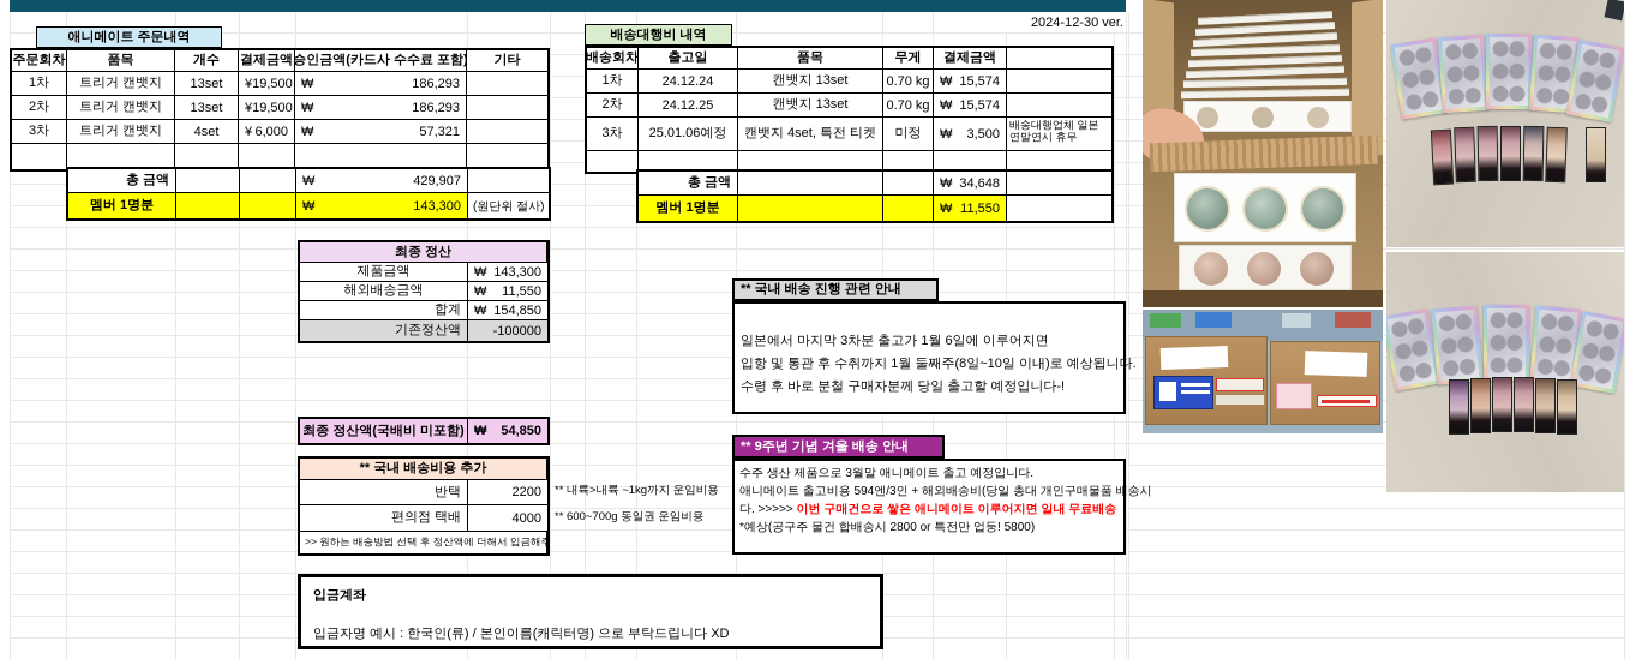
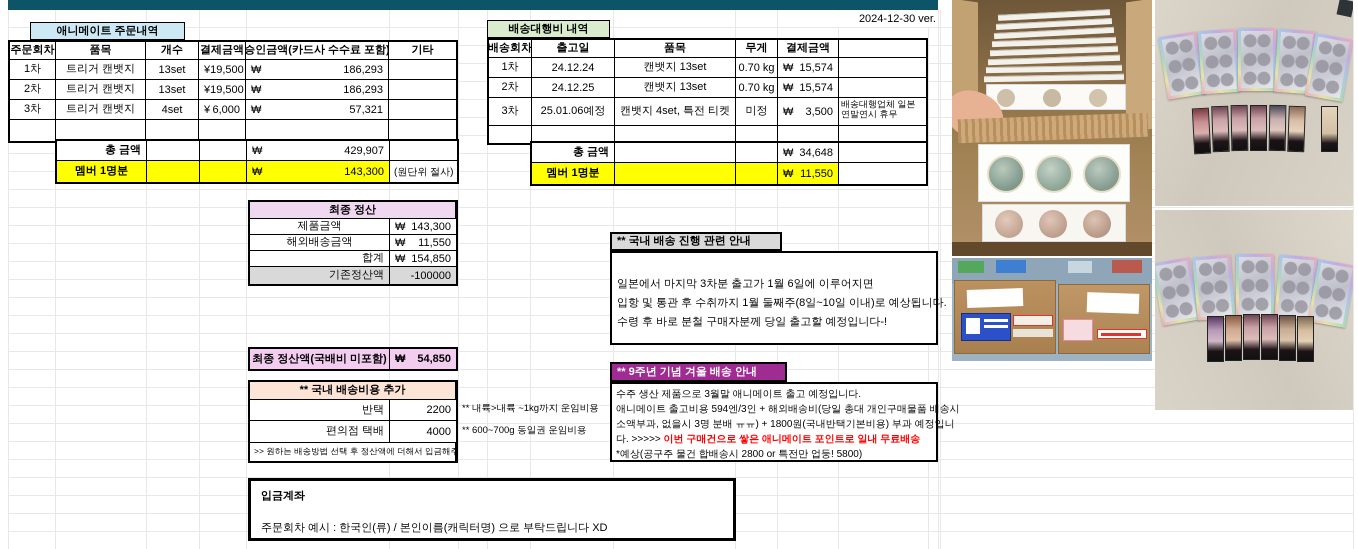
  2024-12-30 ver.
  애니메이트 주문내역
  주문회차
  품목
  개수
  결제금액
  승인금액(카드사 수수료 포함)
  기타
  1차
  트리거 캔뱃지
  13set
  ¥
  19,500
  ₩
  186,293
  2차
  트리거 캔뱃지
  13set
  ¥
  19,500
  ₩
  186,293
  3차
  트리거 캔뱃지
  4set
  ¥
  6,000
  ₩
  57,321
  총 금액
  ₩
  429,907
  멤버 1명분
  ₩
  143,300
  (원단위 절사)
  배송대행비 내역
  배송회차
  출고일
  품목
  무게
  결제금액
  1차
  24.12.24
  캔뱃지 13set
  0.70 kg
  ₩
  15,574
  2차
  24.12.25
  캔뱃지 13set
  0.70 kg
  ₩
  15,574
  3차
  25.01.06예정
  캔뱃지 4set, 특전 티켓
  미정
  ₩
  3,500
  배송대행업체 일본 연말연시 휴무
  총 금액
  ₩
  34,648
  멤버 1명분
  ₩
  11,550
  최종 정산
  제품금액
  ₩
  143,300
  해외배송금액
  ₩
  11,550
  합계
  ₩
  154,850
  기존정산액
  -100000
  최종 정산액(국배비 미포함)
  ₩
  54,850
  ** 국내 배송비용 추가
  반택
  2200
  편의점 택배
  4000
  >> 원하는 배송방법 선택 후 정산액에 더해서 입금해주
  ** 내륙>내륙 ~1kg까지 운임비용
  ** 600~700g 동일권 운임비용
  ** 국내 배송 진행 관련 안내
  일본에서 마지막 3차분 출고가 1월 6일에 이루어지면
  입항 및 통관 후 수취까지 1월 둘째주(8일~10일 이내)로 예상됩니다.
  수령 후 바로 분철 구매자분께 당일 출고할 예정입니다-!
  ** 9주년 기념 겨울 배송 안내
  수주 생산 제품으로 3월말 애니메이트 출고 예정입니다.
  애니메이트 출고비용 594엔/3인 + 해외배송비(당일 총대 개인구매물품 배송시
+ 소액부과, 없을시 3명 분배 ㅠㅠ) + 1800원(국내반택기본비용) 부과 예정입니
- 다. >>>>> 이번 구매건으로 쌓은 애니메이트 이루어지면 일내 무료배송
+ 다. >>>>> 이번 구매건으로 쌓은 애니메이트 포인트로 일내 무료배송
  *예상(공구주 물건 합배송시 2800 or 특전만 업둥! 5800)
  입금계좌
- 입금자명 예시 : 한국인(류) / 본인이름(캐릭터명) 으로 부탁드립니다 XD
+ 주문회차 예시 : 한국인(류) / 본인이름(캐릭터명) 으로 부탁드립니다 XD
